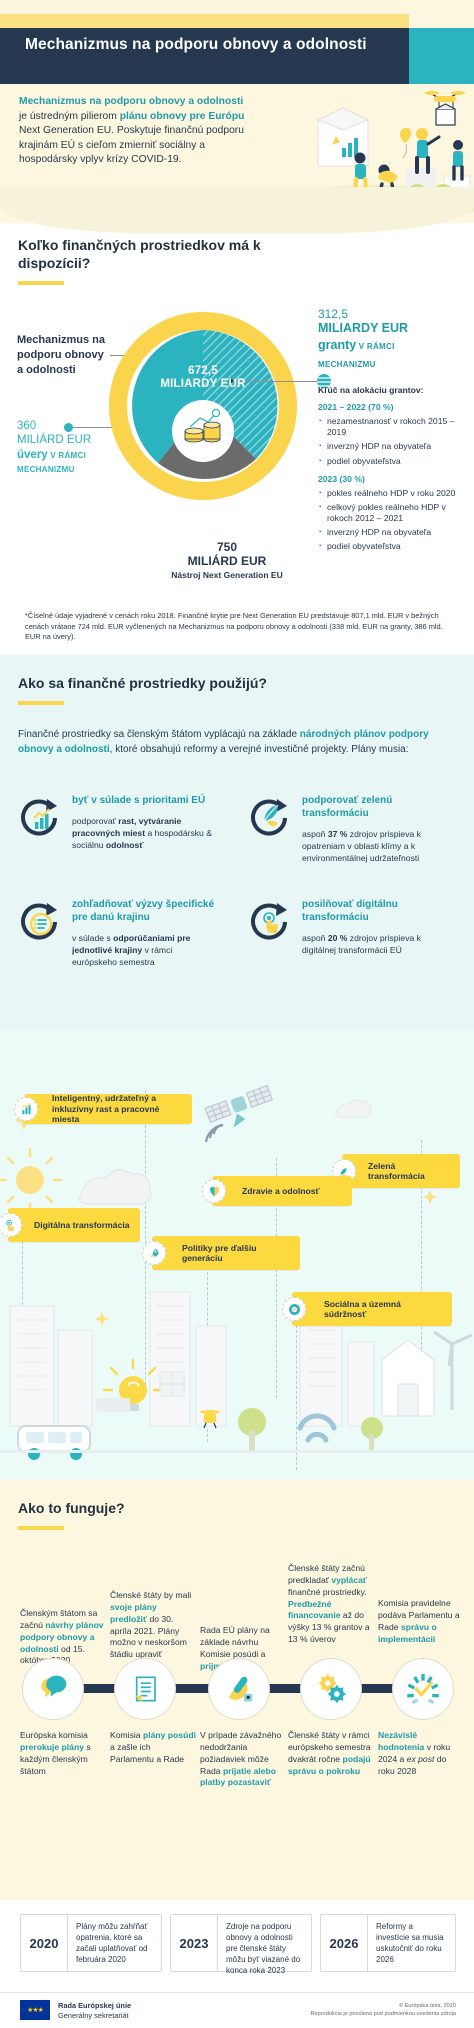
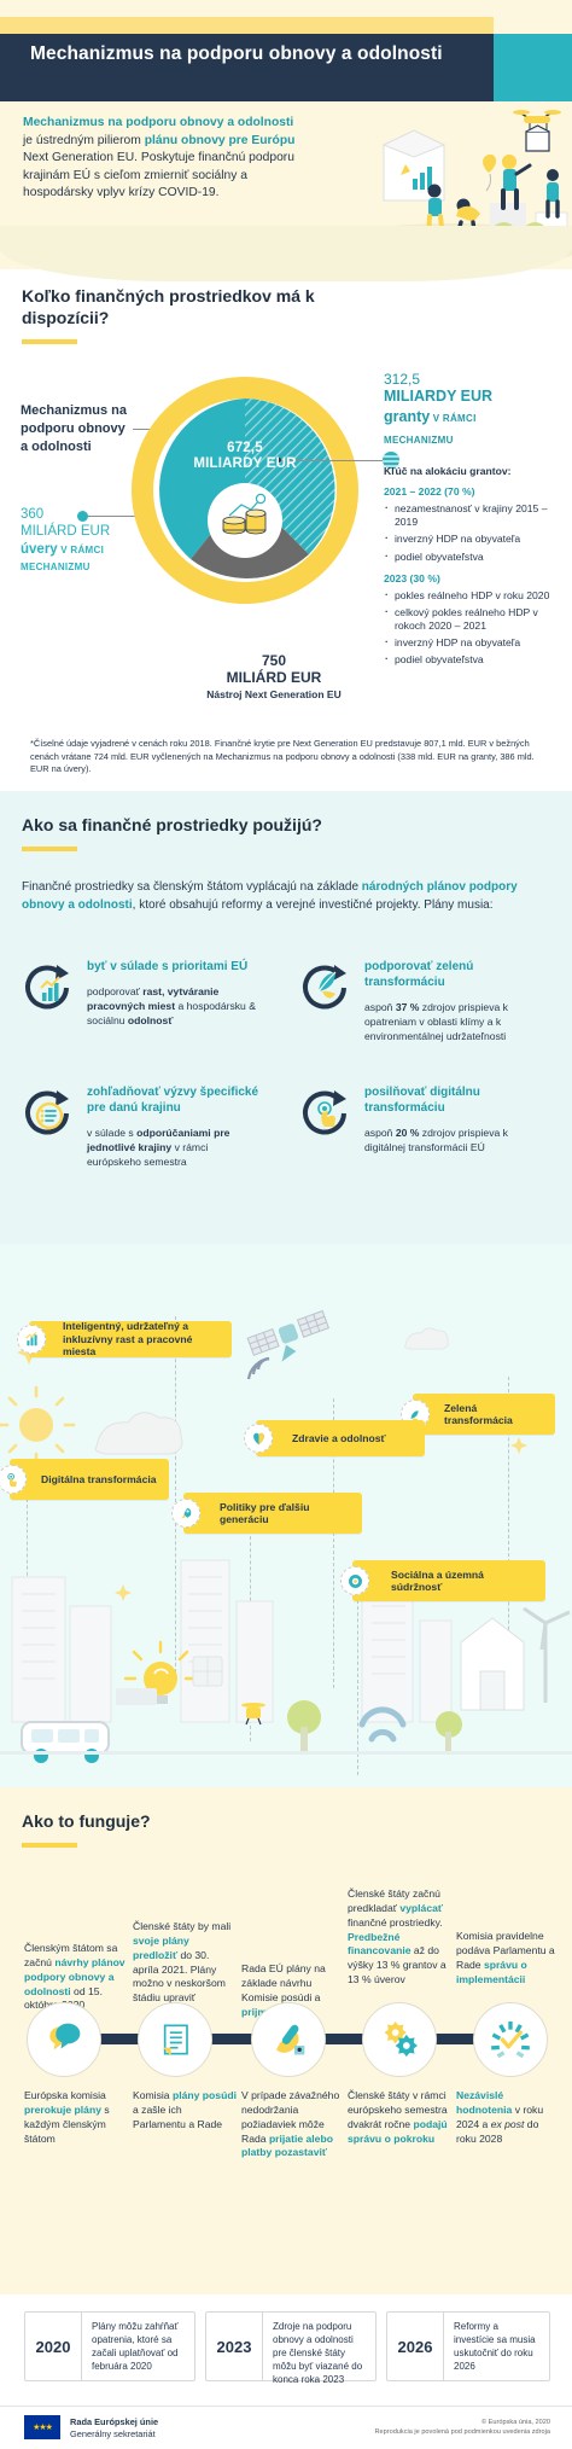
  Mechanizmus na podporu obnovy a odolnosti
  Mechanizmus na podporu obnovy a odolnosti
  je ústredným pilierom plánu obnovy pre Európu Next Generation EU. Poskytuje finančnú podporu krajinám EÚ s cieľom zmierniť sociálny a hospodársky vplyv krízy COVID-19.
  Koľko finančných prostriedkov má k dispozícii?
  Mechanizmus na podporu obnovy a odolnosti
  360
  MILIÁRD EUR
  úvery V RÁMCI
  MECHANIZMU
  672,5
  MILIARDY EUR
  312,5
  MILIARDY EUR
  granty V RÁMCI
  MECHANIZMU
  Kľúč na alokáciu grantov:
  2021 – 2022 (70 %)
- nezamestnanosť v rokoch 2015 – 2019
+ nezamestnanosť v krajiny 2015 – 2019
  inverzný HDP na obyvateľa
  podiel obyvateľstva
  2023 (30 %)
  pokles reálneho HDP v roku 2020
- celkový pokles reálneho HDP v rokoch 2012 – 2021
+ celkový pokles reálneho HDP v rokoch 2020 – 2021
  inverzný HDP na obyvateľa
  podiel obyvateľstva
  750
  MILIÁRD EUR
  Nástroj Next Generation EU
  *Číselné údaje vyjadrené v cenách roku 2018. Finančné krytie pre Next Generation EU predstavuje 807,1 mld. EUR v bežných cenách vrátane 724 mld. EUR vyčlenených na Mechanizmus na podporu obnovy a odolnosti (338 mld. EUR na granty, 386 mld. EUR na úvery).
  Ako sa finančné prostriedky použijú?
  Finančné prostriedky sa členským štátom vyplácajú na základe národných plánov podpory obnovy a odolnosti, ktoré obsahujú reformy a verejné investičné projekty. Plány musia:
  byť v súlade s prioritami EÚ
  podporovať rast, vytváranie pracovných miest a hospodársku & sociálnu odolnosť
  podporovať zelenú transformáciu
  aspoň 37 % zdrojov prispieva k opatreniam v oblasti klímy a k environmentálnej udržateľnosti
  zohľadňovať výzvy špecifické pre danú krajinu
  v súlade s odporúčaniami pre jednotlivé krajiny v rámci európskeho semestra
  posilňovať digitálnu transformáciu
  aspoň 20 % zdrojov prispieva k digitálnej transformácii EÚ
  Inteligentný, udržateľný a inkluzívny rast a pracovné miesta
  Zelená transformácia
  Zdravie a odolnosť
  Digitálna transformácia
  Politiky pre ďalšiu generáciu
  Sociálna a územná súdržnosť
  Ako to funguje?
  Členským štátom sa začnú návrhy plánov podpory obnovy a odolnosti od 15. októ0
  Členské štáty by mali svoje plány predložiť do 30. apríla 2021. Plány možno v neskoršom štádiu upraviť
  Rada EÚ plány na základe návrhu Komisie posúdi a prij
  Členské štáty začnú predkladať vyplácať finančné prostriedky. Predbežné financovanie až do výšky 13 % grantov a 13 % úverov
  Komisia pravidelne podáva Parlamentu a Rade správu o implementácii
  Európska komisia prerokuje plány s každým členským štátom
  Komisia plány posúdi a zašle ich Parlamentu a Rade
  V prípade závažného nedodržania požiadaviek môže Rada prijatie alebo platby pozastaviť
  Členské štáty v rámci európskeho semestra dvakrát ročne podajú správu o pokroku
  Nezávislé hodnotenia v roku 2024 a ex post do roku 2028
  2020
  Plány môžu zahŕňať opatrenia, ktoré sa začali uplatňovať od februára 2020
  2023
  Zdroje na podporu obnovy a odolnosti pre členské štáty môžu byť viazané do konca roka 2023
  2026
  Reformy a investície sa musia uskutočniť do roku 2026
  Rada Európskej únie
  Generálny sekretariát
